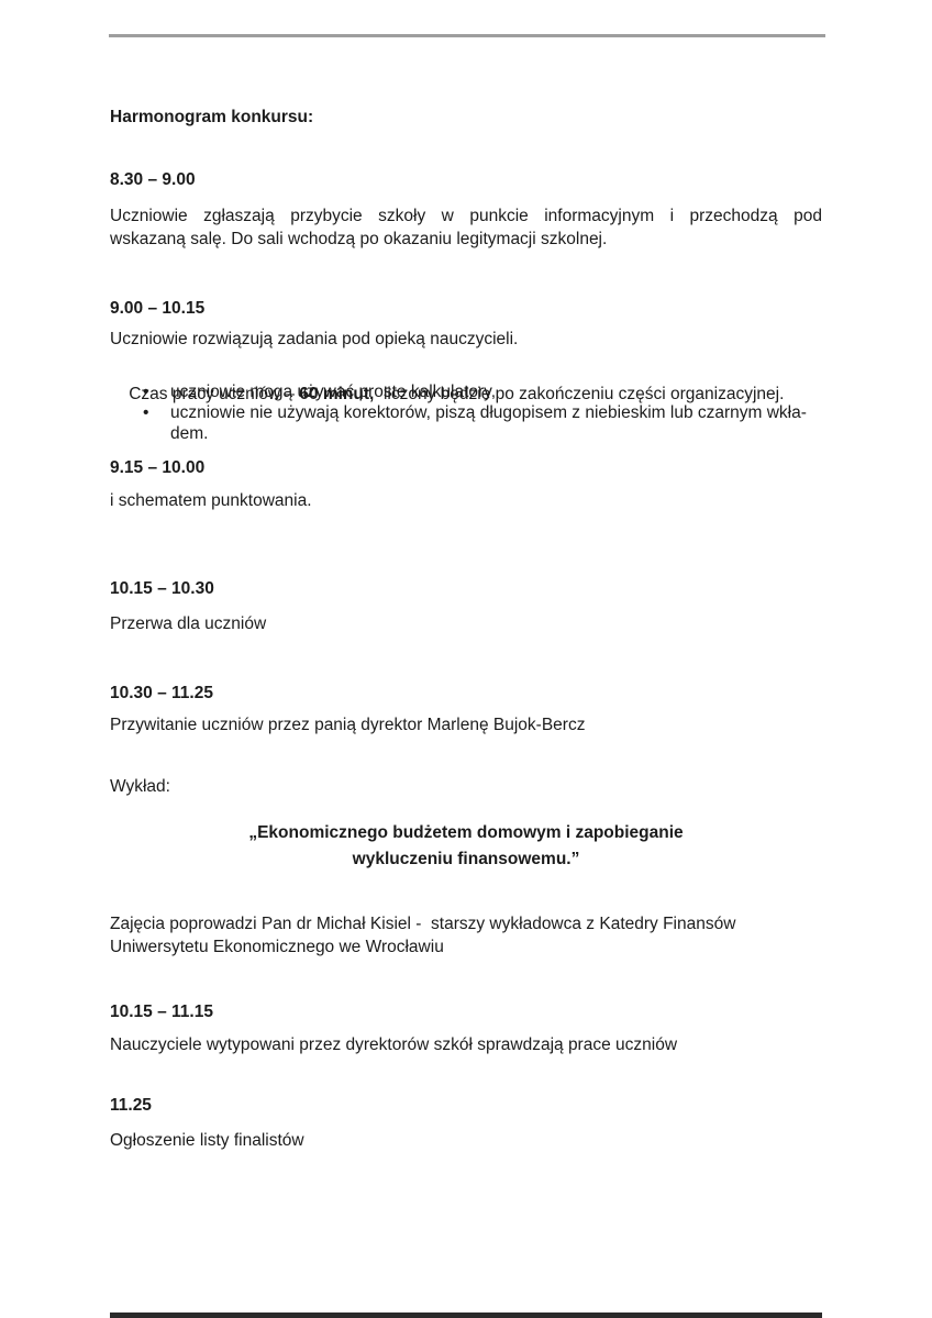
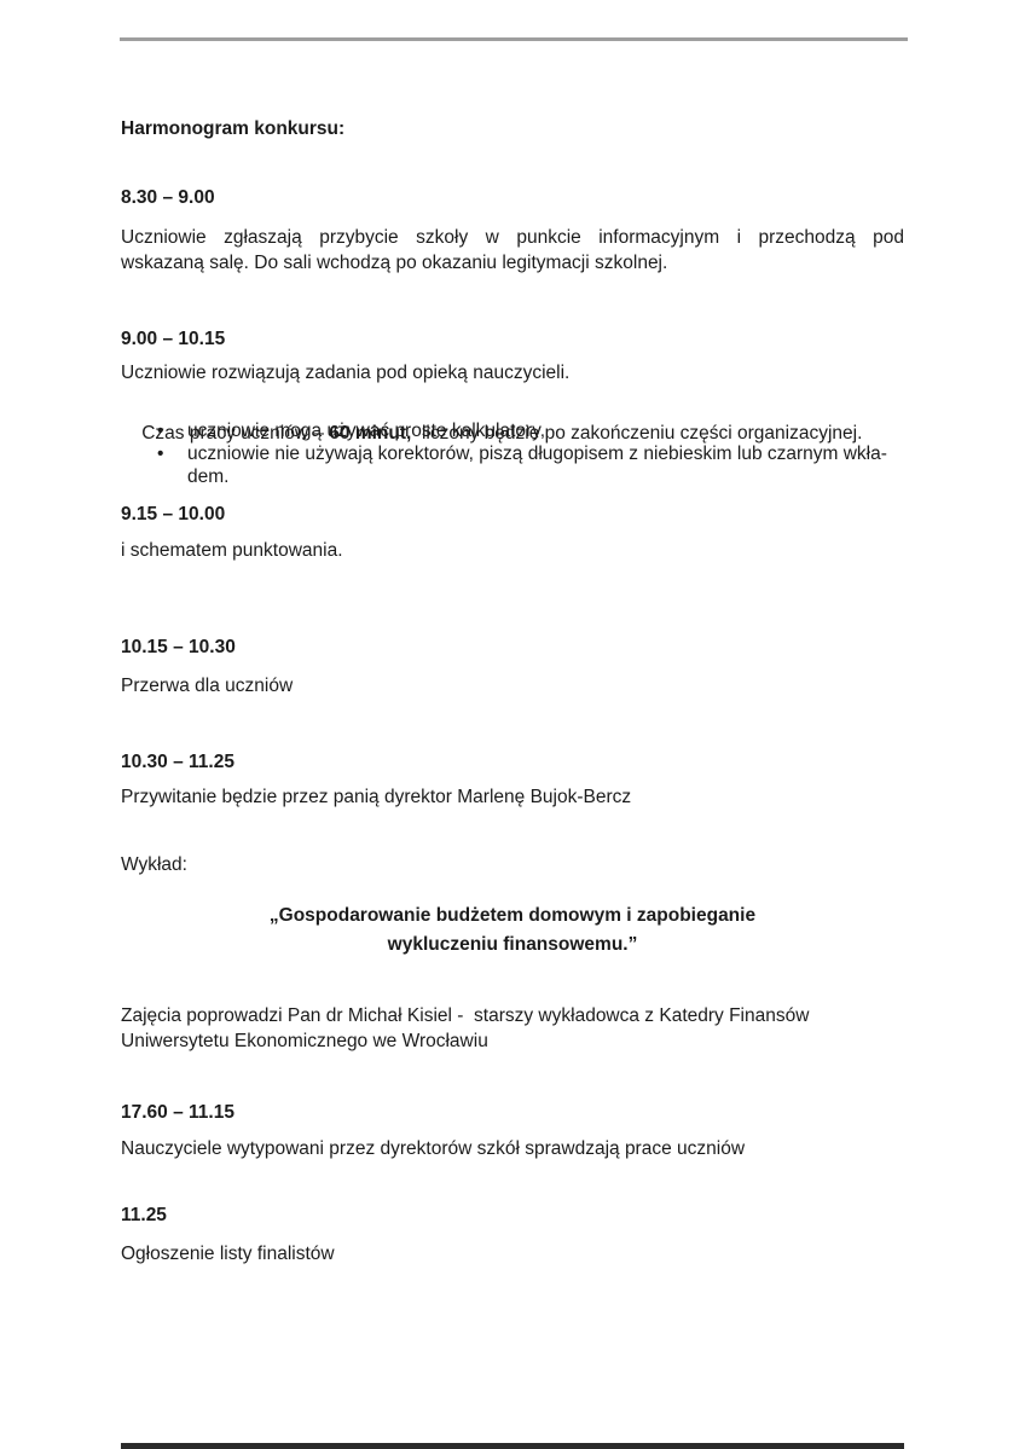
  Harmonogram konkursu:
  8.30 – 9.00
  Uczniowie zgłaszają przybycie szkoły w punkcie informacyjnym i przechodzą pod
  wskazaną salę. Do sali wchodzą po okazaniu legitymacji szkolnej.
  9.00 – 10.15
  Uczniowie rozwiązują zadania pod opieką nauczycieli.
  Czas pracy uczniów – 60 minut, liczony będzie po zakończeniu części organizacyjnej.
  •
  uczniowie mogą używać proste kalkulatory,
  •
  uczniowie nie używają korektorów, piszą długopisem z niebieskim lub czarnym wkła-
  dem.
  9.15 – 10.00
  i schematem punktowania.
  10.15 – 10.30
  Przerwa dla uczniów
  10.30 – 11.25
- Przywitanie uczniów przez panią dyrektor Marlenę Bujok-Bercz
+ Przywitanie będzie przez panią dyrektor Marlenę Bujok-Bercz
  Wykład:
- „Ekonomicznego budżetem domowym i zapobieganie
+ „Gospodarowanie budżetem domowym i zapobieganie
  wykluczeniu finansowemu.”
  Zajęcia poprowadzi Pan dr Michał Kisiel - starszy wykładowca z Katedry Finansów
  Uniwersytetu Ekonomicznego we Wrocławiu
- 10.15 – 11.15
+ 17.60 – 11.15
  Nauczyciele wytypowani przez dyrektorów szkół sprawdzają prace uczniów
  11.25
  Ogłoszenie listy finalistów
